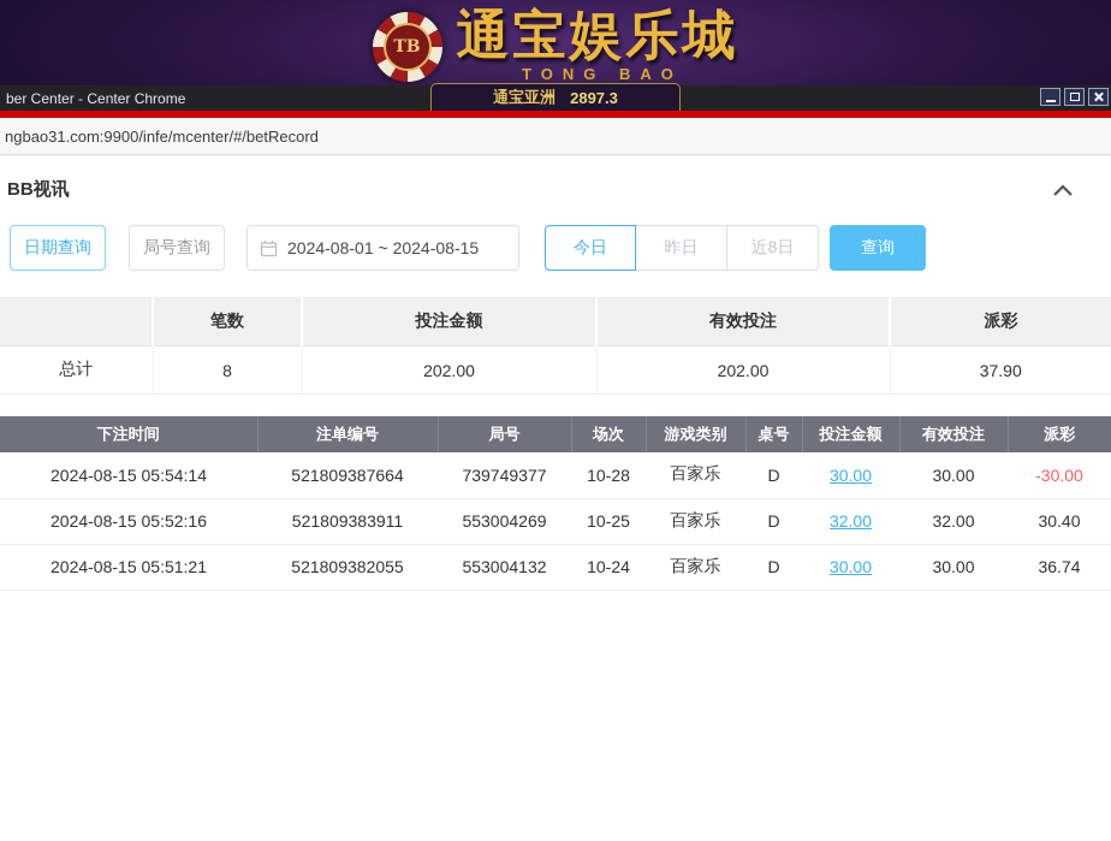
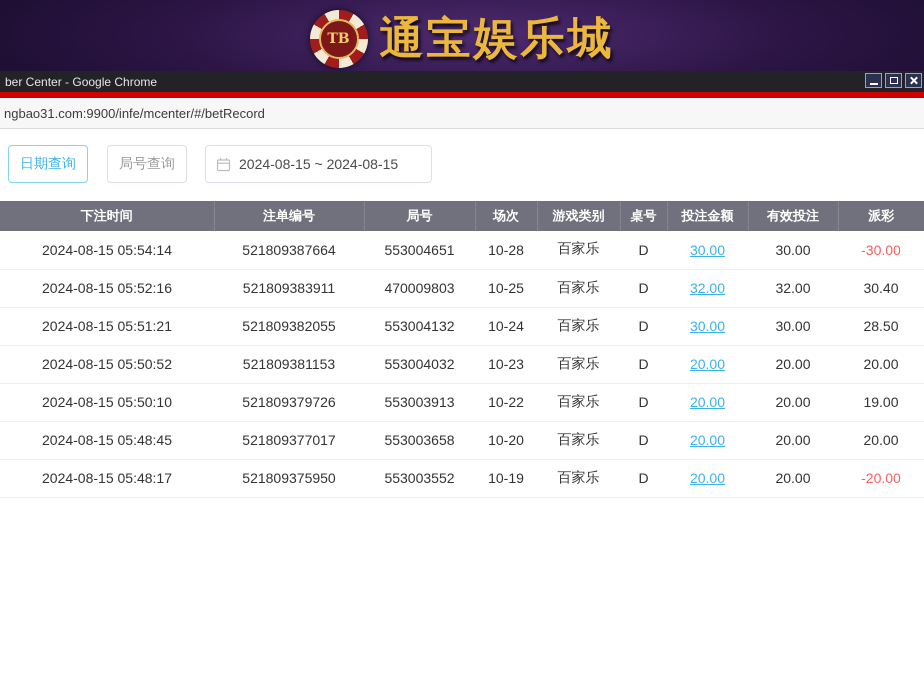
  TB
  通宝娱乐城
- TONG BAO
- ber Center - Center Chrome
+ ber Center - Google Chrome
- 通宝亚洲
- 2897.3
  ngbao31.com:9900/infe/mcenter/#/betRecord
- BB视讯
  日期查询
  局号查询
- 2024-08-01 ~ 2024-08-15
+ 2024-08-15 ~ 2024-08-15
- 今日
- 昨日
- 近8日
- 查询
- 	笔数	投注金额	有效投注	派彩
- 总计	8	202.00	202.00	37.90
  下注时间	注单编号	局号	场次	游戏类别	桌号	投注金额	有效投注	派彩
- 2024-08-15 05:54:14	521809387664	739749377	10-28	百家乐	D	30.00	30.00	-30.00
+ 2024-08-15 05:54:14	521809387664	553004651	10-28	百家乐	D	30.00	30.00	-30.00
- 2024-08-15 05:52:16	521809383911	553004269	10-25	百家乐	D	32.00	32.00	30.40
+ 2024-08-15 05:52:16	521809383911	470009803	10-25	百家乐	D	32.00	32.00	30.40
- 2024-08-15 05:51:21	521809382055	553004132	10-24	百家乐	D	30.00	30.00	36.74
+ 2024-08-15 05:51:21	521809382055	553004132	10-24	百家乐	D	30.00	30.00	28.50
+ 2024-08-15 05:50:52	521809381153	553004032	10-23	百家乐	D	20.00	20.00	20.00
+ 2024-08-15 05:50:10	521809379726	553003913	10-22	百家乐	D	20.00	20.00	19.00
+ 2024-08-15 05:48:45	521809377017	553003658	10-20	百家乐	D	20.00	20.00	20.00
+ 2024-08-15 05:48:17	521809375950	553003552	10-19	百家乐	D	20.00	20.00	-20.00
